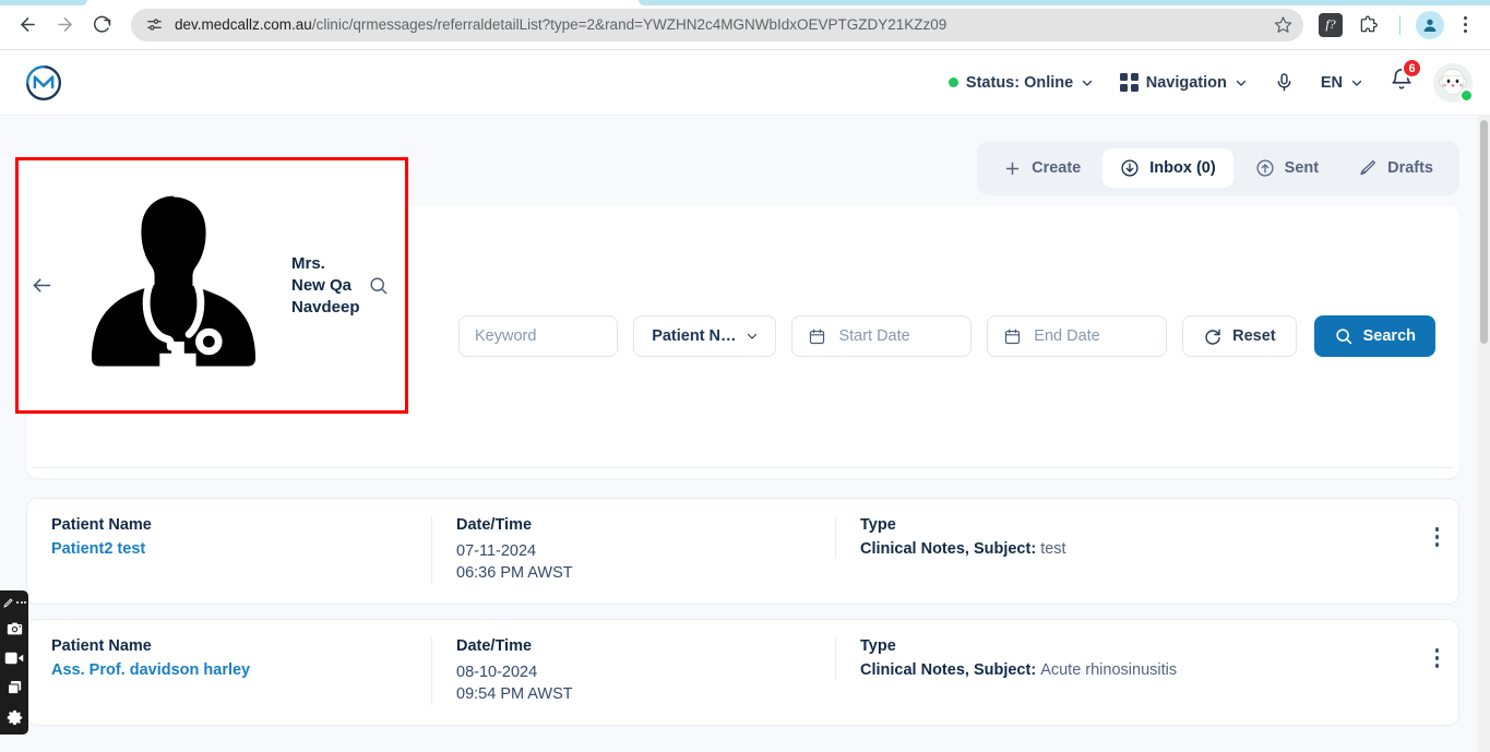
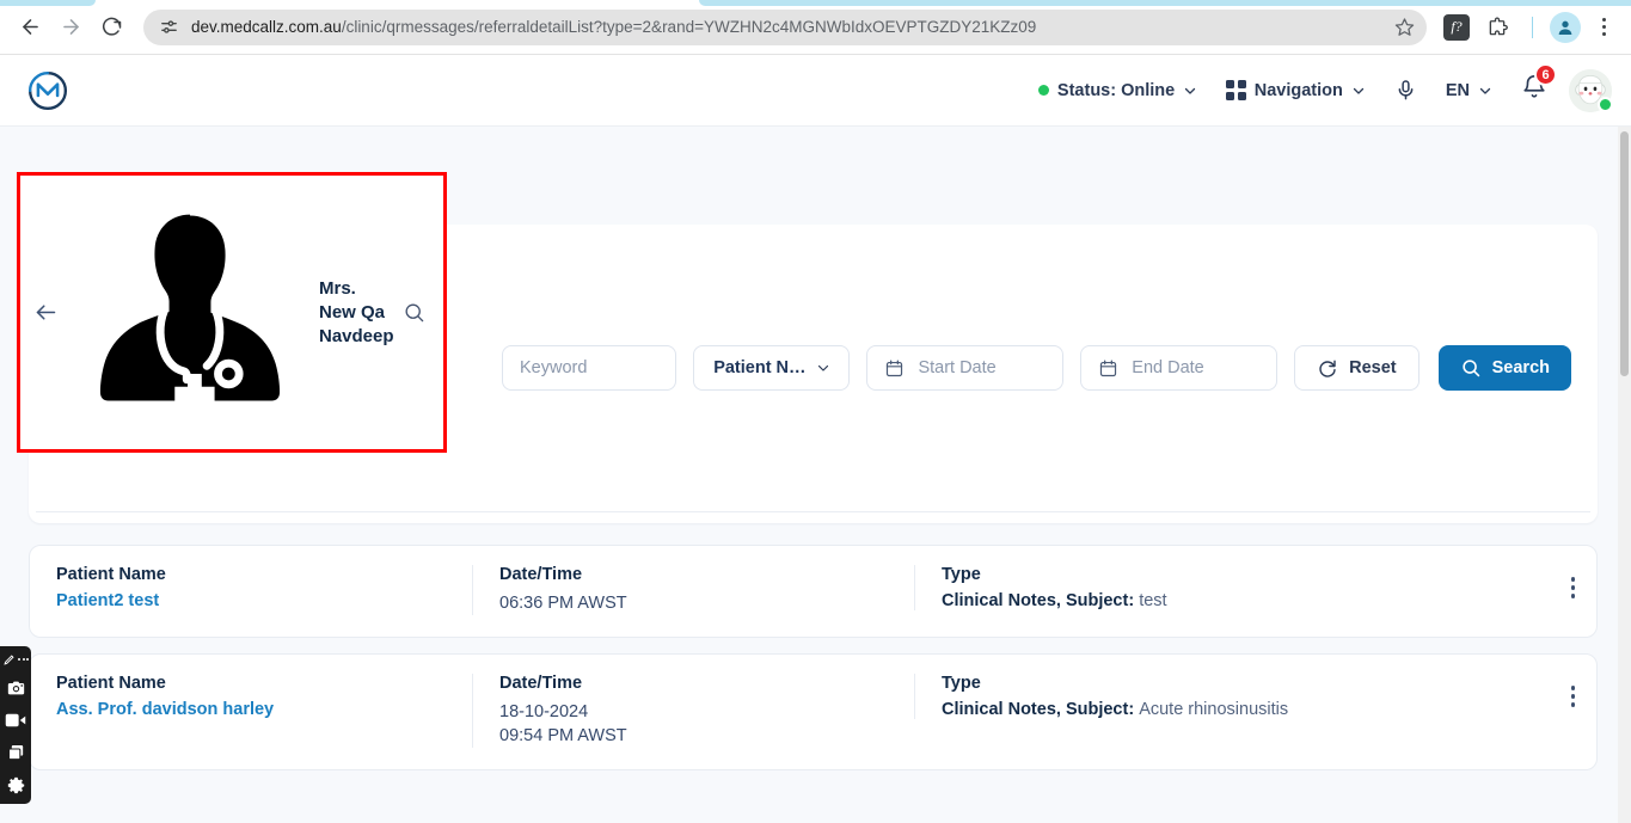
  dev.medcallz.com.au/clinic/qrmessages/referraldetailList?type=2&rand=YWZHN2c4MGNWbIdxOEVPTGZDY21KZz09
  f?
  Status: Online
  Navigation
  EN
  6
- Create
- Inbox (0)
- Sent
- Drafts
  Mrs. New Qa Navdeep
  Keyword
  Patient N…
  Start Date
  End Date
  Reset
  Search
  Patient Name
  Patient2 test
  Date/Time
- 07-11-2024
  06:36 PM AWST
  Type
  Clinical Notes, Subject: test
  Patient Name
  Ass. Prof. davidson harley
  Date/Time
- 08-10-2024
+ 18-10-2024
  09:54 PM AWST
  Type
  Clinical Notes, Subject: Acute rhinosinusitis
